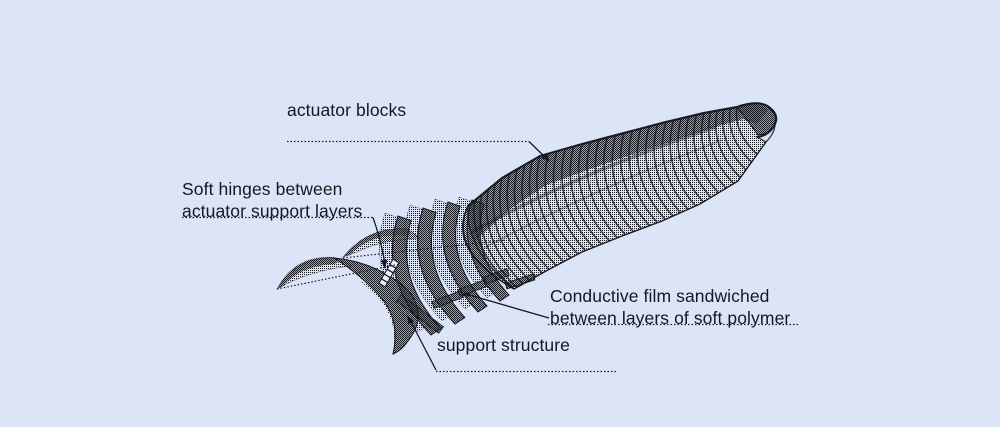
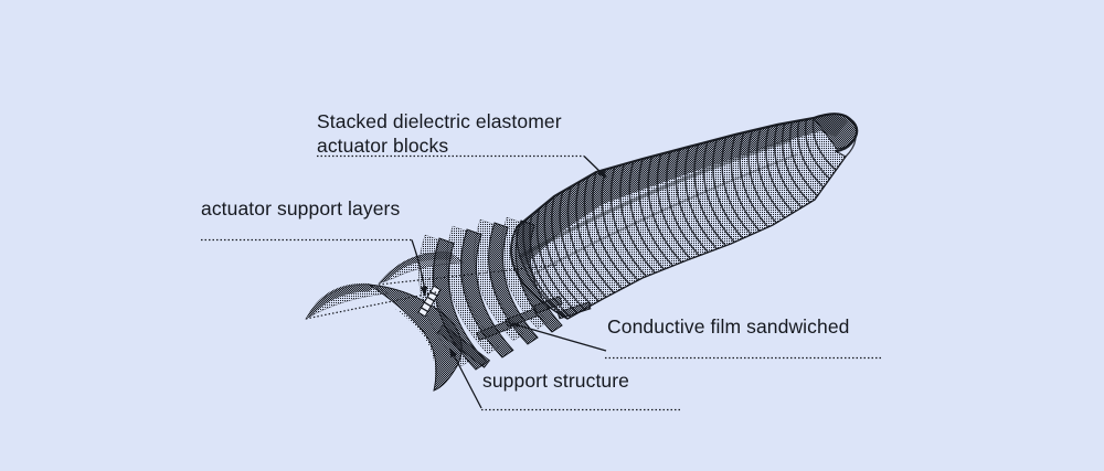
+ Stacked dielectric elastomer
  actuator blocks
- Soft hinges between
  actuator support layers
  Conductive film sandwiched
- between layers of soft polymer
  support structure
